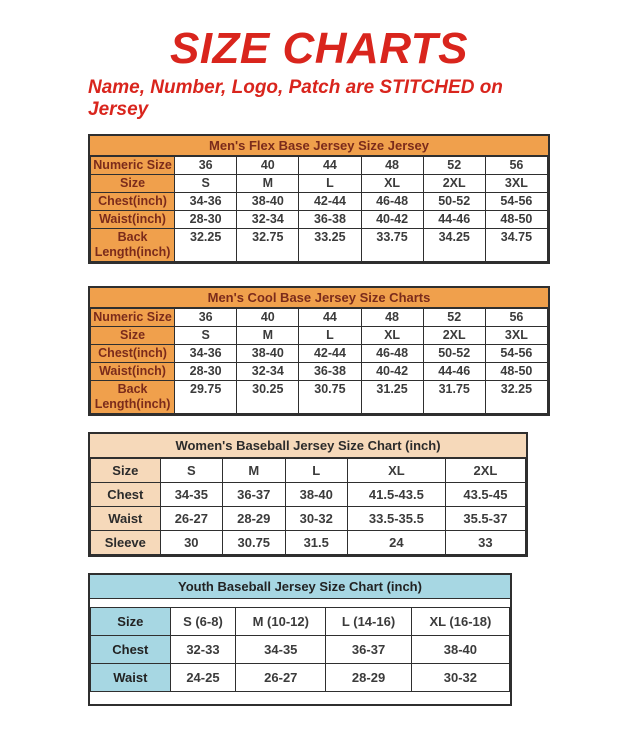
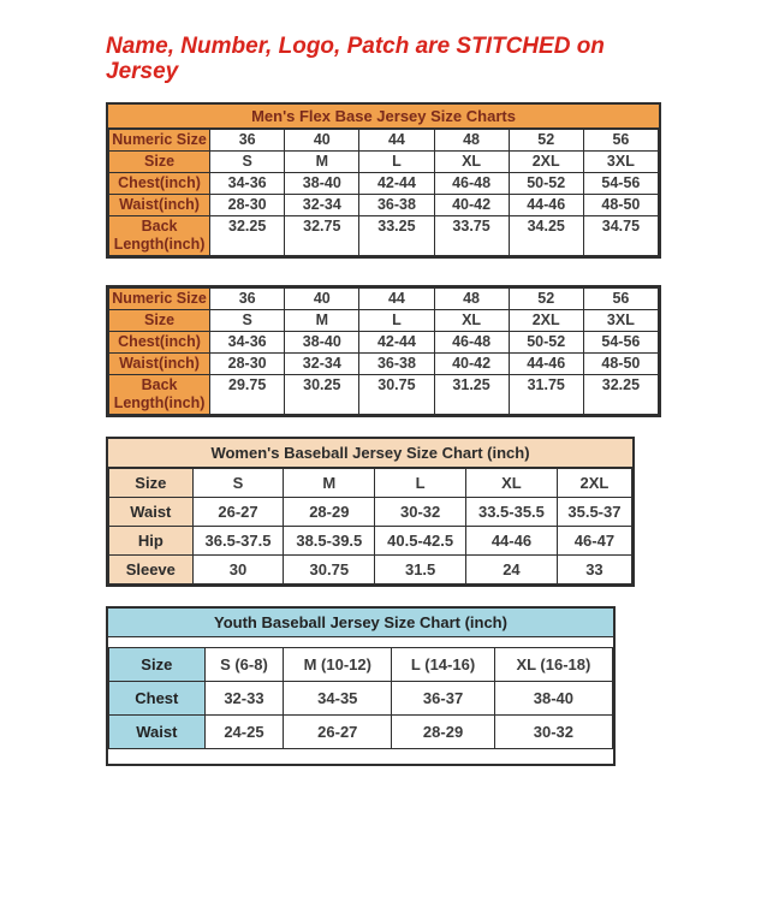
- SIZE CHARTS
  Name, Number, Logo, Patch are STITCHED on Jersey
- Men's Flex Base Jersey Size Jersey
+ Men's Flex Base Jersey Size Charts
  Numeric Size	36	40	44	48	52	56
  Size	S	M	L	XL	2XL	3XL
  Chest(inch)	34-36	38-40	42-44	46-48	50-52	54-56
  Waist(inch)	28-30	32-34	36-38	40-42	44-46	48-50
  Back Length(inch)	32.25	32.75	33.25	33.75	34.25	34.75
- Men's Cool Base Jersey Size Charts
  Numeric Size	36	40	44	48	52	56
  Size	S	M	L	XL	2XL	3XL
  Chest(inch)	34-36	38-40	42-44	46-48	50-52	54-56
  Waist(inch)	28-30	32-34	36-38	40-42	44-46	48-50
  Back Length(inch)	29.75	30.25	30.75	31.25	31.75	32.25
  Women's Baseball Jersey Size Chart (inch)
  Size	S	M	L	XL	2XL
- Chest	34-35	36-37	38-40	41.5-43.5	43.5-45
  Waist	26-27	28-29	30-32	33.5-35.5	35.5-37
+ Hip	36.5-37.5	38.5-39.5	40.5-42.5	44-46	46-47
  Sleeve	30	30.75	31.5	24	33
  Youth Baseball Jersey Size Chart (inch)
  Size	S (6-8)	M (10-12)	L (14-16)	XL (16-18)
  Chest	32-33	34-35	36-37	38-40
  Waist	24-25	26-27	28-29	30-32
